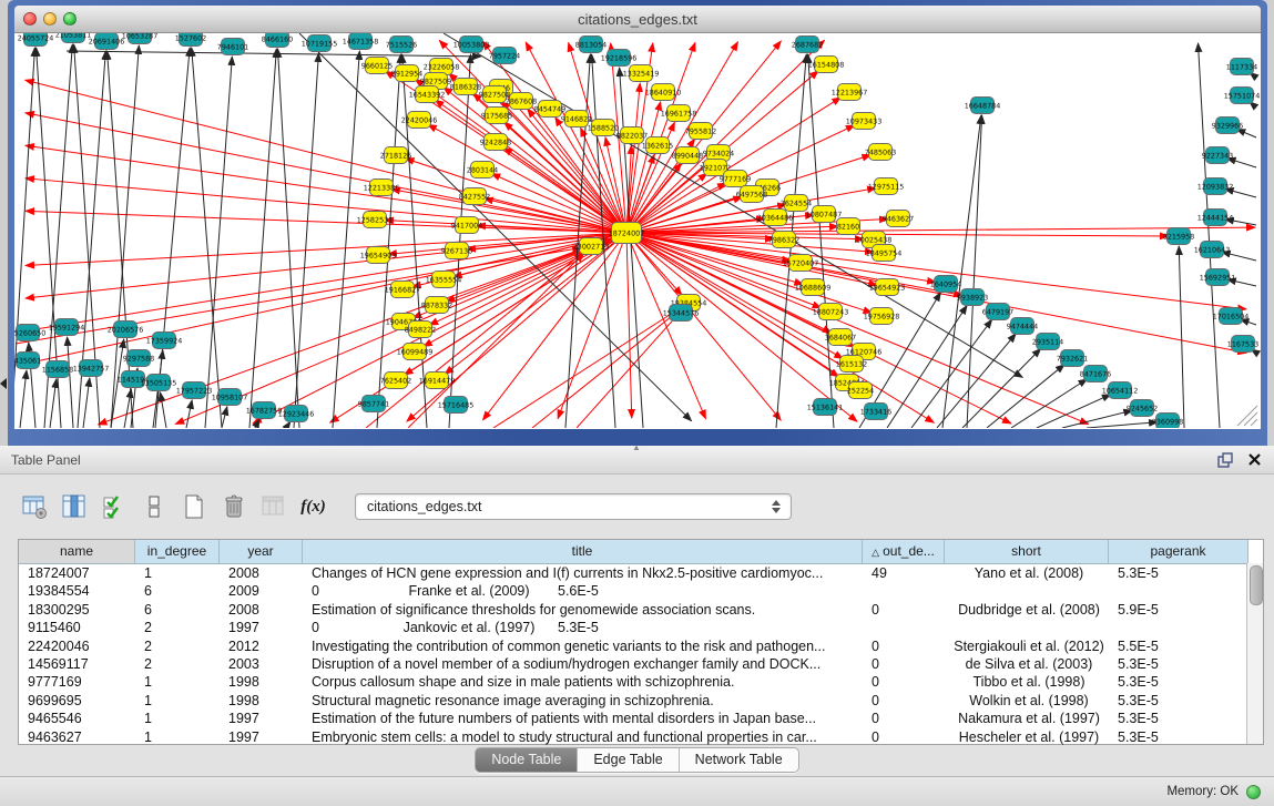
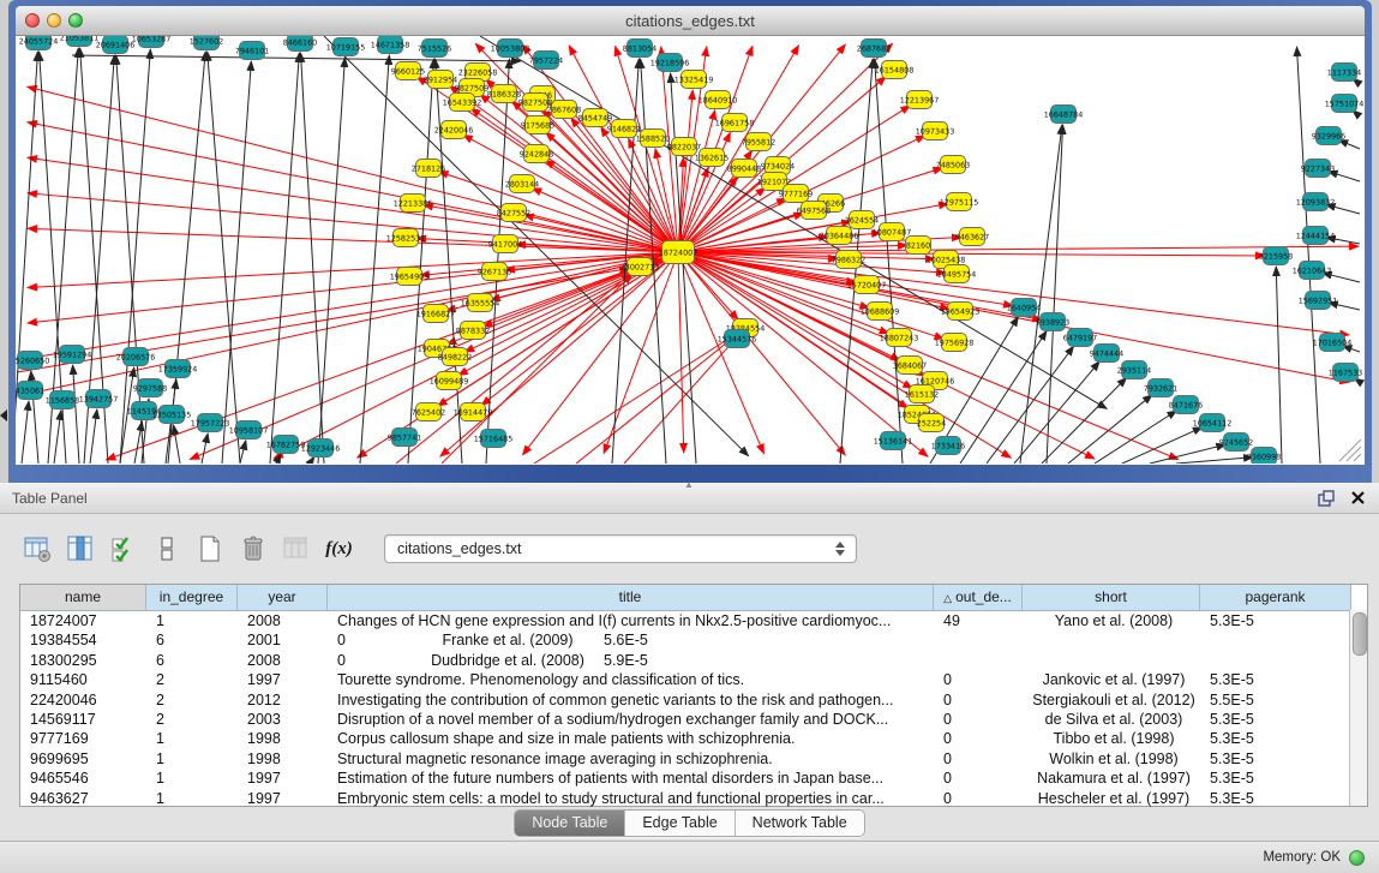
  citations_edges.txt
  20691406
  7946101
  10719155
  14671358
  7515526
  7957224
  8813054
  19218596
  2687682
  10053803
  9660125
  8912954
  23226058
  9827509
  16543392
  8186328
  9827508
  2867608
  9175685
  8454749
  9146821
  22420046
  9242848
  2718126
  2803144
  12213386
  1588520
  8427552
  12582531
  9822037
  9417004
  1362615
  19654903
  9267130
  23002713
  16355554
  19166827
  8878332
  8498222
  16099489
  7625402
  16914479
  13325419
  18640910
  16961758
  7955812
  9734024
  8990448
  1921072
  9777169
  6497568
  3624554
  20364486
  10807487
  16154808
  12213967
  10973433
  7485063
  12975115
  9463627
  82160
  10025438
  7986322
  18495754
  15720407
  10688609
  19654923
  18807243
  19756928
  19384554
  3684067
  16120746
  1615132
  252254
  15136141
  1733416
  9857741
  15716485
  15344576
  17359924
  20206576
  9297588
  114519
  13505135
  17957223
  10958107
  16782759
  12923446
  435061
  1156858
  13942757
  5260650
  19591294
  1640954
  5938923
  6479197
  9474444
  2935114
  7932621
  8471676
  10654112
  9245652
  9360998
  1117334
  15751074
  9329966
  9227343
  12093832
  12444154
  8215958
  16210643
  15692951
  17016504
  1167533
  16648784
  18724007
  ▲
  Table Panel
  f(x)
  citations_edges.txt
  name
  in_degree
  year
  title
  △ out_de...
  short
  pagerank
  18724007
  1
  2008
  Changes of HCN gene expression and I(f) currents in Nkx2.5-positive cardiomyoc...
  49
  Yano et al. (2008)
  5.3E-5
  19384554
  6
- 2009
+ 2001
  0
  Franke et al. (2009)
  5.6E-5
  18300295
  6
  2008
- Estimation of significance thresholds for genomewide association scans.
  0
  Dudbridge et al. (2008)
  5.9E-5
  9115460
  2
  1997
+ Tourette syndrome. Phenomenology and classification of tics.
  0
  Jankovic et al. (1997)
  5.3E-5
  22420046
  2
  2012
  Investigating the contribution of common genetic variants to the risk and pathogen...
  0
  Stergiakouli et al. (2012)
  5.5E-5
  14569117
  2
  2003
  Disruption of a novel member of a sodium/hydrogen exchanger family and DOCK...
  0
  de Silva et al. (2003)
  5.3E-5
  9777169
  1
  1998
  Corpus callosum shape and size in male patients with schizophrenia.
  0
  Tibbo et al. (1998)
  5.3E-5
  9699695
  1
  1998
  Structural magnetic resonance image averaging in schizophrenia.
  0
  Wolkin et al. (1998)
  5.3E-5
  9465546
  1
  1997
  Estimation of the future numbers of patients with mental disorders in Japan base...
  0
  Nakamura et al. (1997)
  5.3E-5
  9463627
  1
  1997
  Embryonic stem cells: a model to study structural and functional properties in car...
  0
  Hescheler et al. (1997)
  5.3E-5
  Node Table
  Edge Table
  Network Table
  Memory: OK
